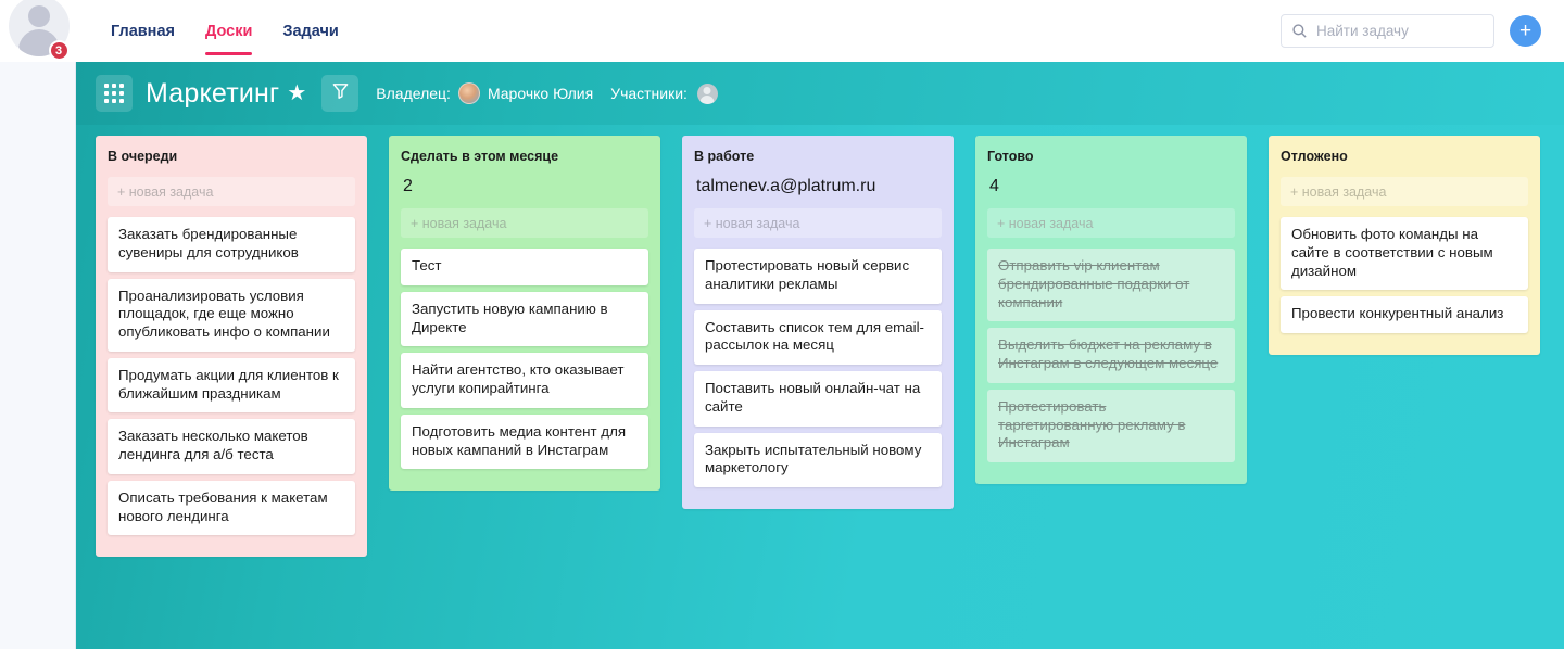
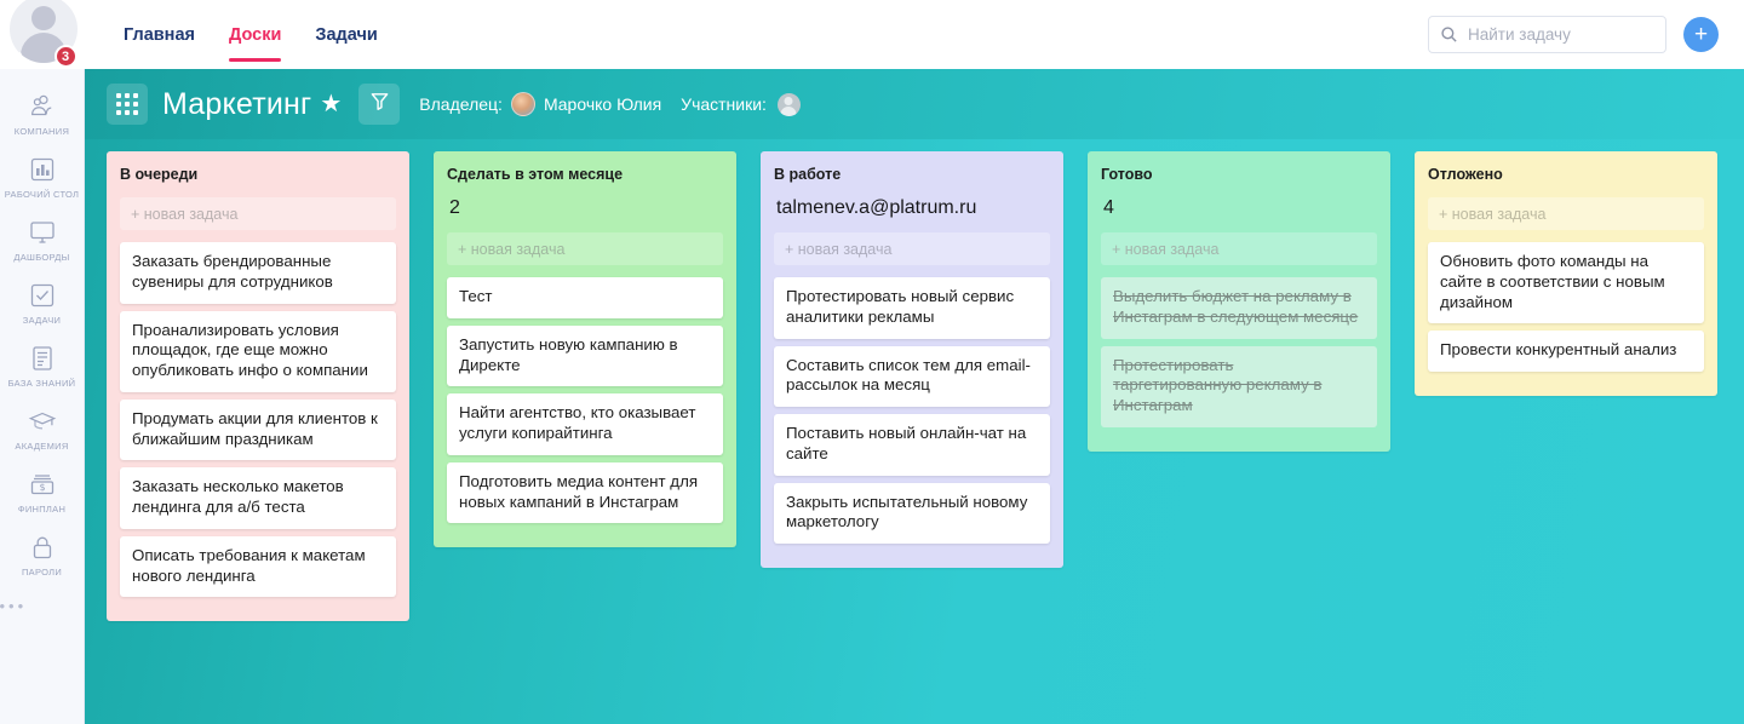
  3
+ КОМПАНИЯ
+ РАБОЧИЙ СТОЛ
+ ДАШБОРДЫ
+ ЗАДАЧИ
+ БАЗА ЗНАНИЙ
+ АКАДЕМИЯ
+ $
+ ФИНПЛАН
+ ПАРОЛИ
+ •••
  Главная
  Доски
  Задачи
  Найти задачу
  +
  Маркетинг
  ★
  Владелец:
  Марочко Юлия
  Участники:
  В очереди
  + новая задача
  Заказать брендированные сувениры для сотрудников
  Проанализировать условия площадок, где еще можно опубликовать инфо о компании
  Продумать акции для клиентов к ближайшим праздникам
  Заказать несколько макетов лендинга для а/б теста
  Описать требования к макетам нового лендинга
  Сделать в этом месяце
  2
  + новая задача
  Тест
  Запустить новую кампанию в Директе
  Найти агентство, кто оказывает услуги копирайтинга
  Подготовить медиа контент для новых кампаний в Инстаграм
  В работе
  talmenev.a@platrum.ru
  + новая задача
  Протестировать новый сервис аналитики рекламы
  Составить список тем для email-рассылок на месяц
  Поставить новый онлайн-чат на сайте
  Закрыть испытательный новому маркетологу
  Готово
  4
  + новая задача
- Отправить vip клиентам брендированные подарки от компании
  Выделить бюджет на рекламу в Инстаграм в следующем месяце
  Протестировать таргетированную рекламу в Инстаграм
  Отложено
  + новая задача
  Обновить фото команды на сайте в соответствии с новым дизайном
  Провести конкурентный анализ
